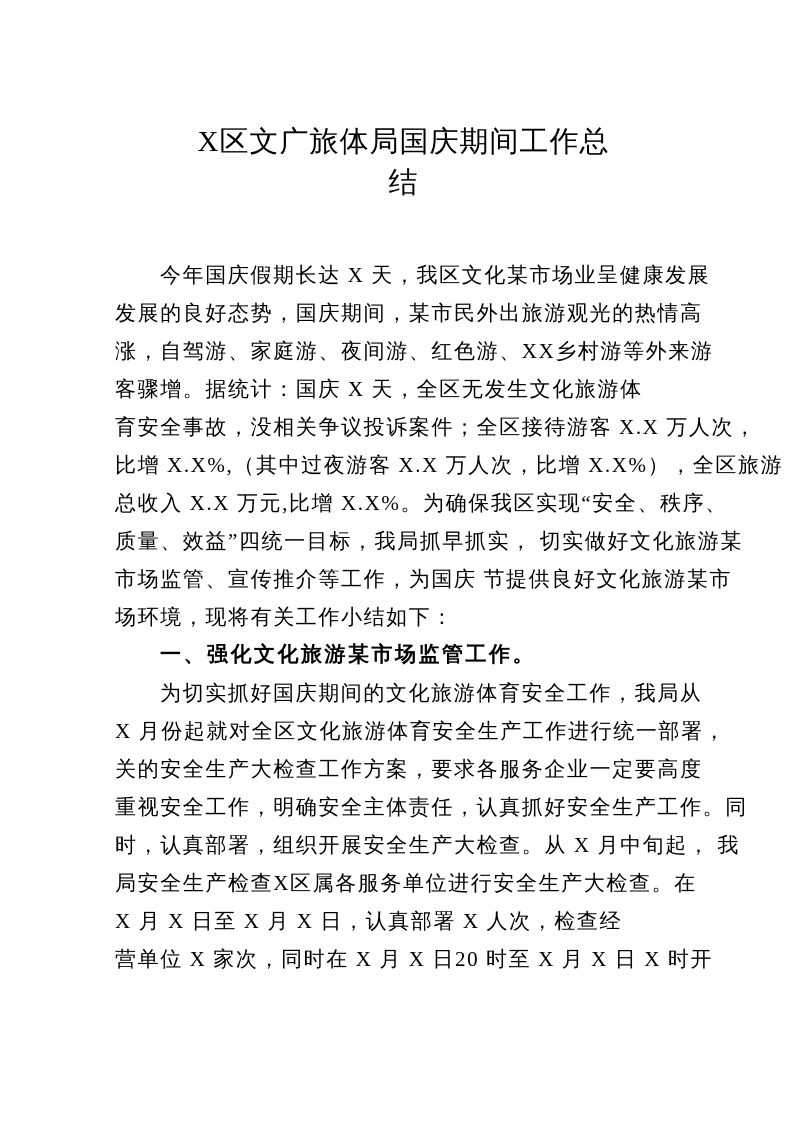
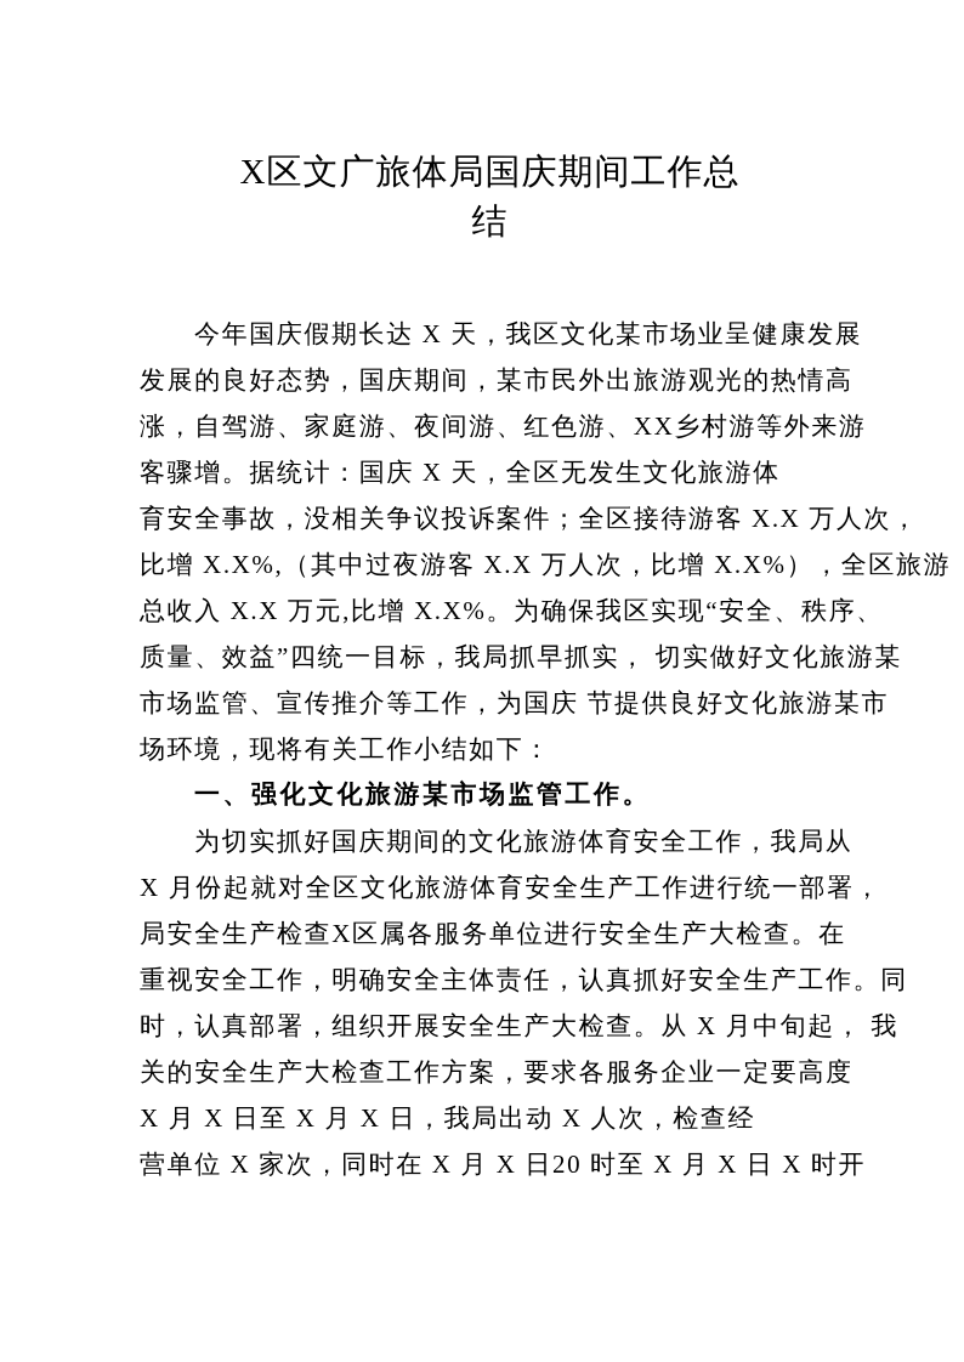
  X区文广旅体局国庆期间工作总
  结
  今年国庆假期长达 X 天，我区文化某市场业呈健康发展
  发展的良好态势，国庆期间，某市民外出旅游观光的热情高
  涨，自驾游、家庭游、夜间游、红色游、XX乡村游等外来游
  客骤增。据统计：国庆 X 天，全区无发生文化旅游体
  育安全事故，没相关争议投诉案件；全区接待游客 X.X 万人次，
  比增 X.X%,（其中过夜游客 X.X 万人次，比增 X.X%），全区旅游
  总收入 X.X 万元,比增 X.X%。为确保我区实现“安全、秩序、
  质量、效益”四统一目标，我局抓早抓实， 切实做好文化旅游某
  市场监管、宣传推介等工作，为国庆 节提供良好文化旅游某市
  场环境，现将有关工作小结如下：
  一、强化文化旅游某市场监管工作。
  为切实抓好国庆期间的文化旅游体育安全工作，我局从
  X 月份起就对全区文化旅游体育安全生产工作进行统一部署，
- 关的安全生产大检查工作方案，要求各服务企业一定要高度
+ 局安全生产检查X区属各服务单位进行安全生产大检查。在
  重视安全工作，明确安全主体责任，认真抓好安全生产工作。同
  时，认真部署，组织开展安全生产大检查。从 X 月中旬起， 我
- 局安全生产检查X区属各服务单位进行安全生产大检查。在
+ 关的安全生产大检查工作方案，要求各服务企业一定要高度
- X 月 X 日至 X 月 X 日，认真部署 X 人次，检查经
+ X 月 X 日至 X 月 X 日，我局出动 X 人次，检查经
  营单位 X 家次，同时在 X 月 X 日20 时至 X 月 X 日 X 时开
